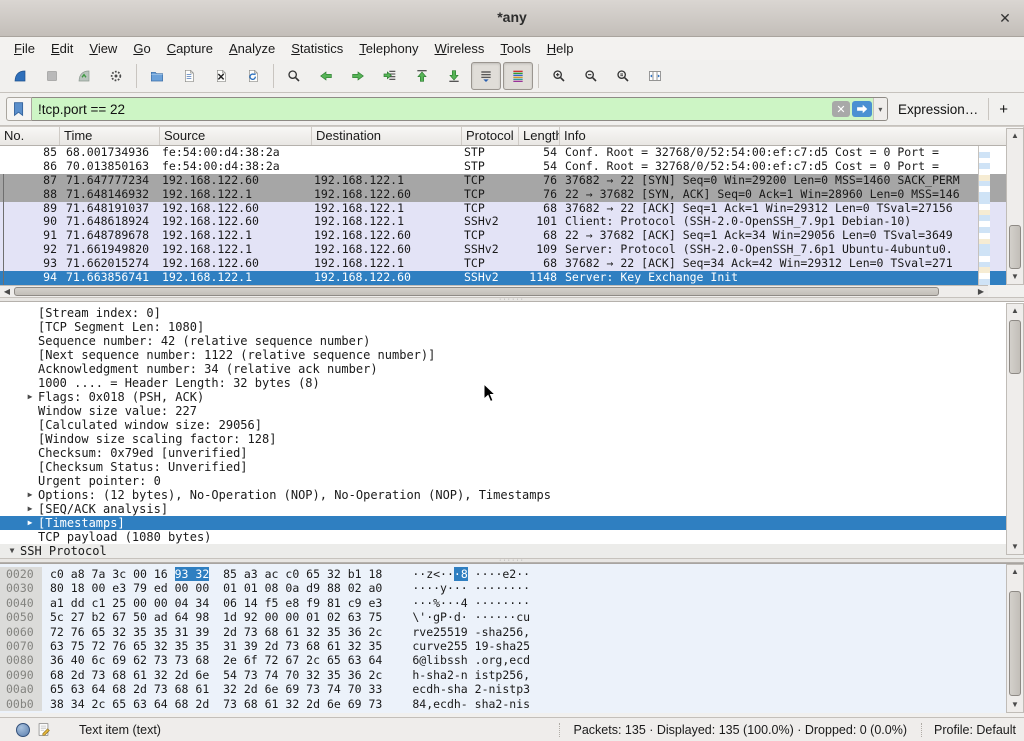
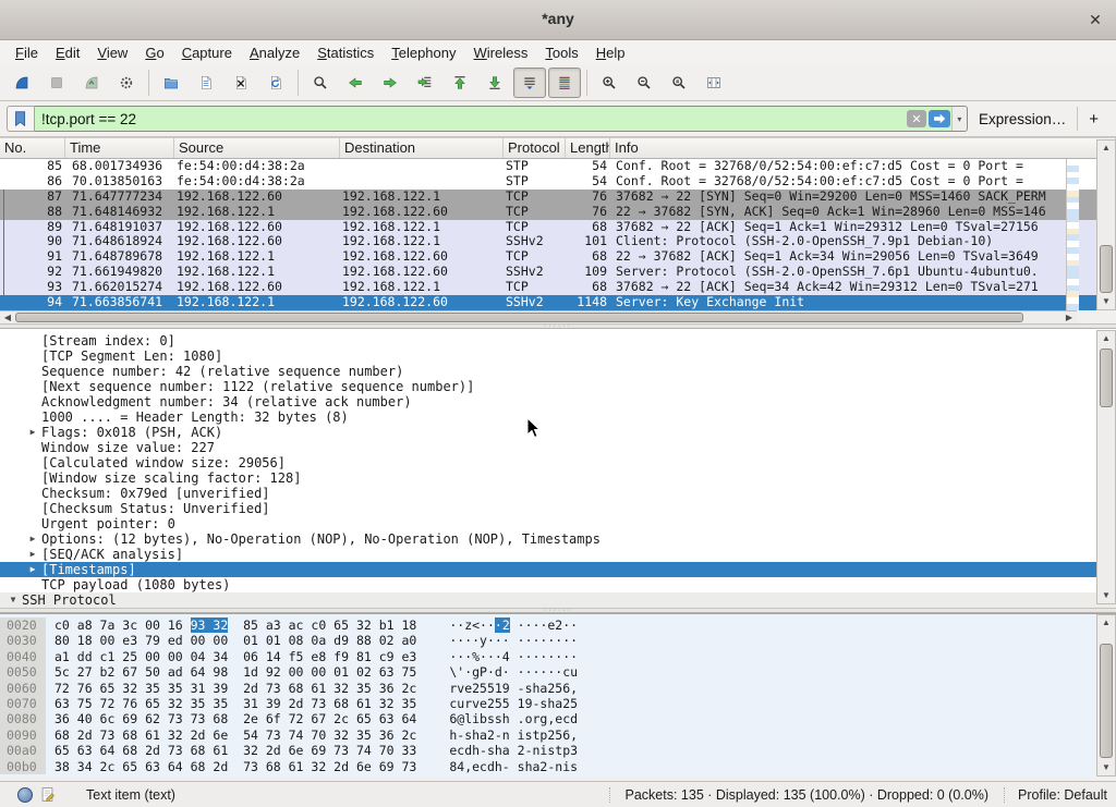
  *any
  ✕
  File
  Edit
  View
  Go
  Capture
  Analyze
  Statistics
  Telephony
  Wireless
  Tools
  Help
  !tcp.port == 22
  ✕
  ▾
  Expression…
  +
  No.
  Time
  Source
  Destination
  Protocol
  Length
  Info
  85
  68.001734936
  fe:54:00:d4:38:2a
  STP
  54
  Conf. Root = 32768/0/52:54:00:ef:c7:d5 Cost = 0 Port =
  86
  70.013850163
  fe:54:00:d4:38:2a
  STP
  54
  Conf. Root = 32768/0/52:54:00:ef:c7:d5 Cost = 0 Port =
  87
  71.647777234
  192.168.122.60
  192.168.122.1
  TCP
  76
  37682 → 22 [SYN] Seq=0 Win=29200 Len=0 MSS=1460 SACK_PERM
  88
  71.648146932
  192.168.122.1
  192.168.122.60
  TCP
  76
  22 → 37682 [SYN, ACK] Seq=0 Ack=1 Win=28960 Len=0 MSS=146
  89
  71.648191037
  192.168.122.60
  192.168.122.1
  TCP
  68
  37682 → 22 [ACK] Seq=1 Ack=1 Win=29312 Len=0 TSval=27156
  90
  71.648618924
  192.168.122.60
  192.168.122.1
  SSHv2
  101
  Client: Protocol (SSH-2.0-OpenSSH_7.9p1 Debian-10)
  91
  71.648789678
  192.168.122.1
  192.168.122.60
  TCP
  68
  22 → 37682 [ACK] Seq=1 Ack=34 Win=29056 Len=0 TSval=3649
  92
  71.661949820
  192.168.122.1
  192.168.122.60
  SSHv2
  109
  Server: Protocol (SSH-2.0-OpenSSH_7.6p1 Ubuntu-4ubuntu0.
  93
  71.662015274
  192.168.122.60
  192.168.122.1
  TCP
  68
  37682 → 22 [ACK] Seq=34 Ack=42 Win=29312 Len=0 TSval=271
  94
  71.663856741
  192.168.122.1
  192.168.122.60
  SSHv2
  1148
  Server: Key Exchange Init
  ▲
  ▼
  ◀
  ▶
  [Stream index: 0]
  [TCP Segment Len: 1080]
  Sequence number: 42 (relative sequence number)
  [Next sequence number: 1122 (relative sequence number)]
  Acknowledgment number: 34 (relative ack number)
  1000 .... = Header Length: 32 bytes (8)
  ▶
  Flags: 0x018 (PSH, ACK)
  Window size value: 227
  [Calculated window size: 29056]
  [Window size scaling factor: 128]
  Checksum: 0x79ed [unverified]
  [Checksum Status: Unverified]
  Urgent pointer: 0
  ▶
  Options: (12 bytes), No-Operation (NOP), No-Operation (NOP), Timestamps
  ▶
  [SEQ/ACK analysis]
  ▶
  [Timestamps]
  TCP payload (1080 bytes)
  ▼
  SSH Protocol
  ▲
  ▼
  0020
  c0 a8 7a 3c 00 16 93 32 85 a3 ac c0 65 32 b1 18
- ··z<···8 ····e2··
+ ··z<···2 ····e2··
  0030
  80 18 00 e3 79 ed 00 00 01 01 08 0a d9 88 02 a0
  ····y··· ········
  0040
  a1 dd c1 25 00 00 04 34 06 14 f5 e8 f9 81 c9 e3
  ···%···4 ········
  0050
  5c 27 b2 67 50 ad 64 98 1d 92 00 00 01 02 63 75
  \'·gP·d· ······cu
  0060
  72 76 65 32 35 35 31 39 2d 73 68 61 32 35 36 2c
  rve25519 -sha256,
  0070
  63 75 72 76 65 32 35 35 31 39 2d 73 68 61 32 35
  curve255 19-sha25
  0080
  36 40 6c 69 62 73 73 68 2e 6f 72 67 2c 65 63 64
  6@libssh .org,ecd
  0090
  68 2d 73 68 61 32 2d 6e 54 73 74 70 32 35 36 2c
  h-sha2-n istp256,
  00a0
  65 63 64 68 2d 73 68 61 32 2d 6e 69 73 74 70 33
  ecdh-sha 2-nistp3
  00b0
  38 34 2c 65 63 64 68 2d 73 68 61 32 2d 6e 69 73
  84,ecdh- sha2-nis
  ▲
  ▼
  Text item (text)
  Packets: 135 · Displayed: 135 (100.0%) · Dropped: 0 (0.0%)
  Profile: Default
